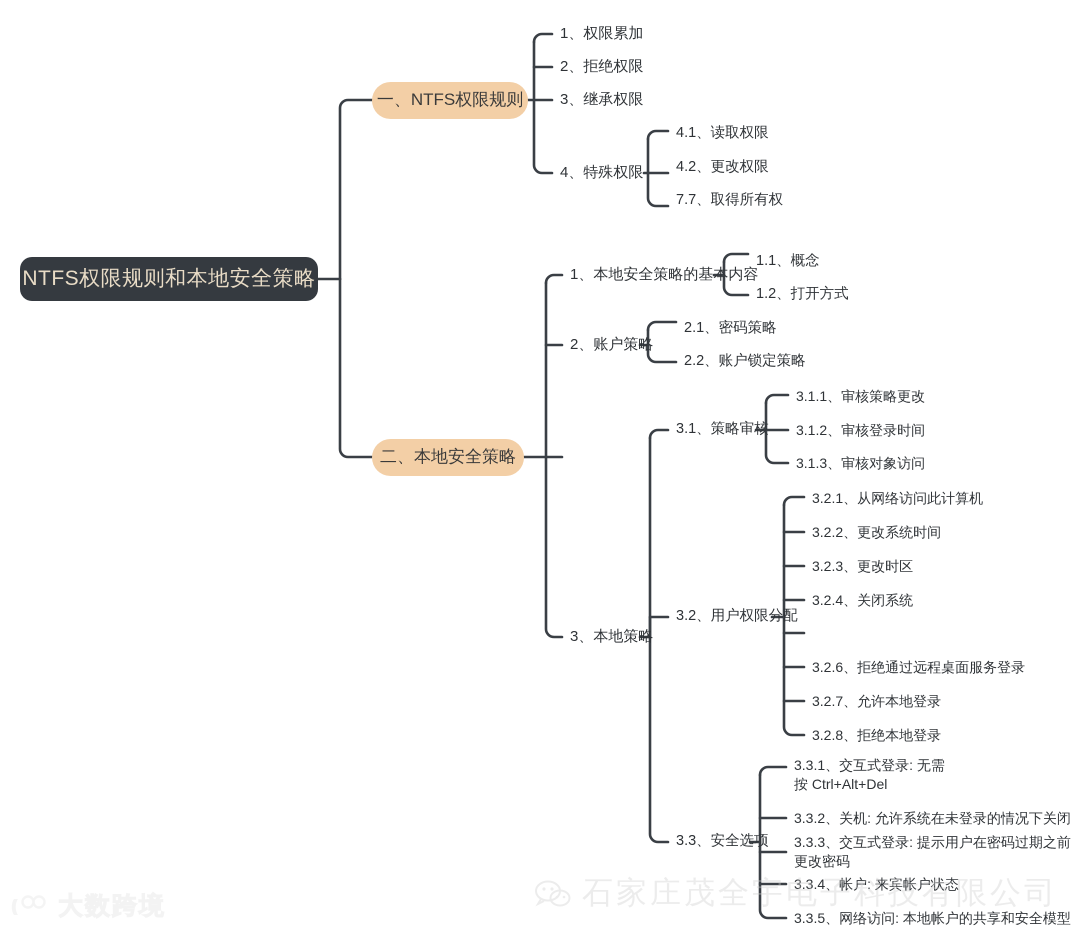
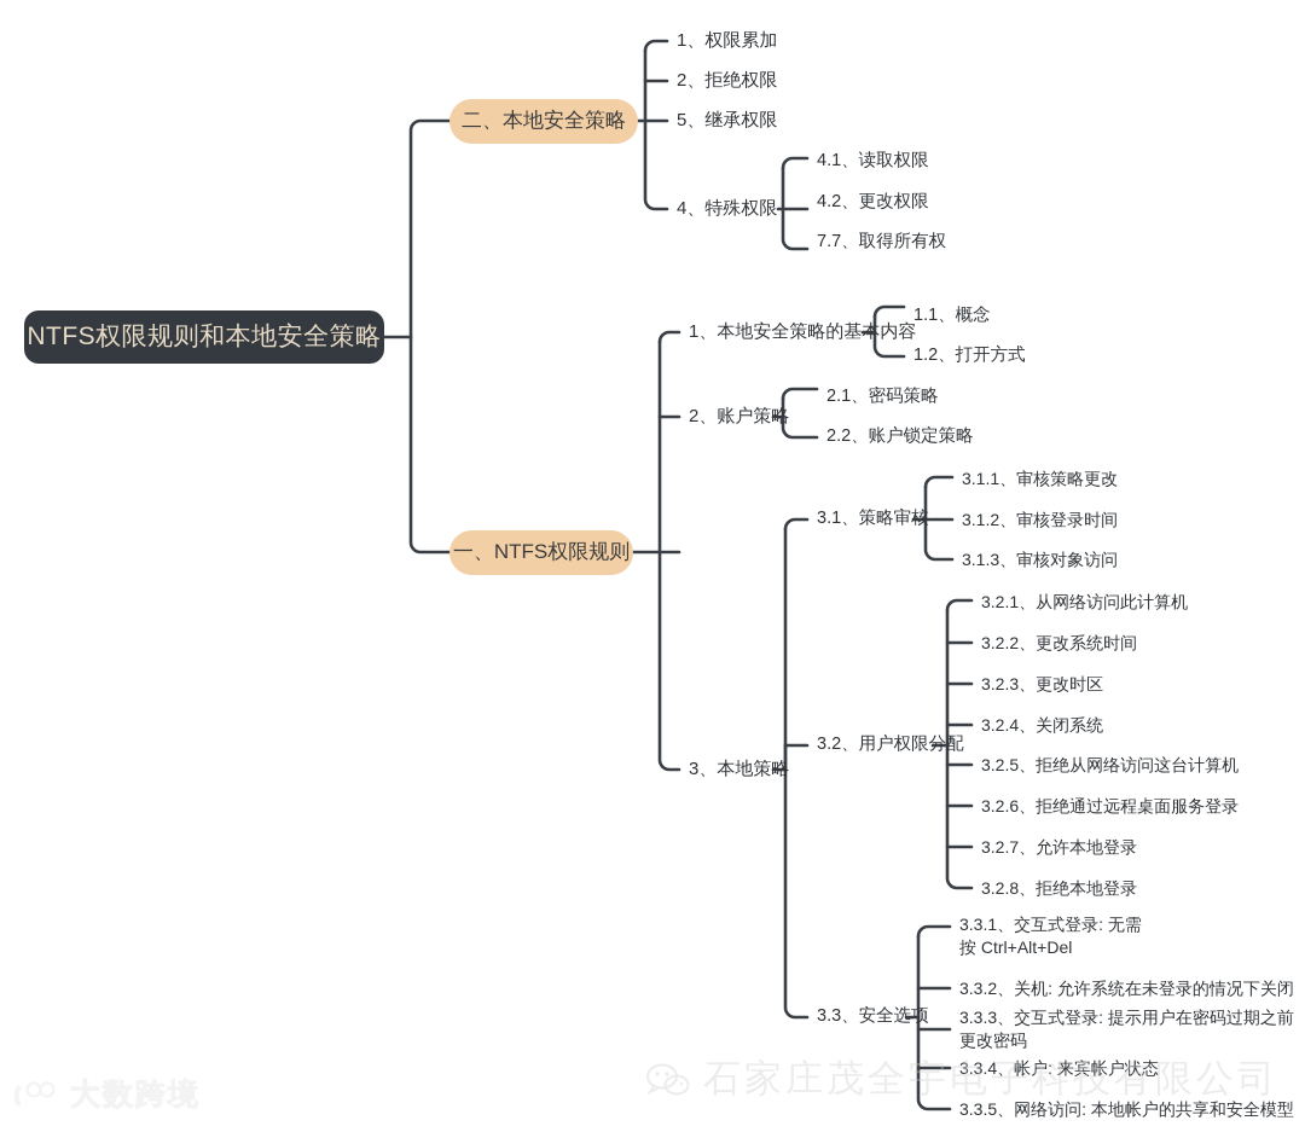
  NTFS权限规则和本地安全策略
- 一、NTFS权限规则
+ 二、本地安全策略
  1、权限累加
  2、拒绝权限
- 3、继承权限
+ 5、继承权限
  4、特殊权限
  4.1、读取权限
  4.2、更改权限
  7.7、取得所有权
- 二、本地安全策略
+ 一、NTFS权限规则
  1、本地安全策略的基本内容
  1.1、概念
  1.2、打开方式
  2、账户策略
  2.1、密码策略
  2.2、账户锁定策略
  3、本地策略
  3.1、策略审核
  3.1.1、审核策略更改
  3.1.2、审核登录时间
  3.1.3、审核对象访问
  3.2、用户权限分配
  3.2.1、从网络访问此计算机
  3.2.2、更改系统时间
  3.2.3、更改时区
  3.2.4、关闭系统
+ 3.2.5、拒绝从网络访问这台计算机
  3.2.6、拒绝通过远程桌面服务登录
  3.2.7、允许本地登录
  3.2.8、拒绝本地登录
  3.3、安全选项
  3.3.1、交互式登录: 无需
  按 Ctrl+Alt+Del
  3.3.2、关机: 允许系统在未登录的情况下关闭
  3.3.3、交互式登录: 提示用户在密码过期之前更改密码
  3.3.4、帐户: 来宾帐户状态
  3.3.5、网络访问: 本地帐户的共享和安全模型
  石家庄茂全宇电子科技有限公司
